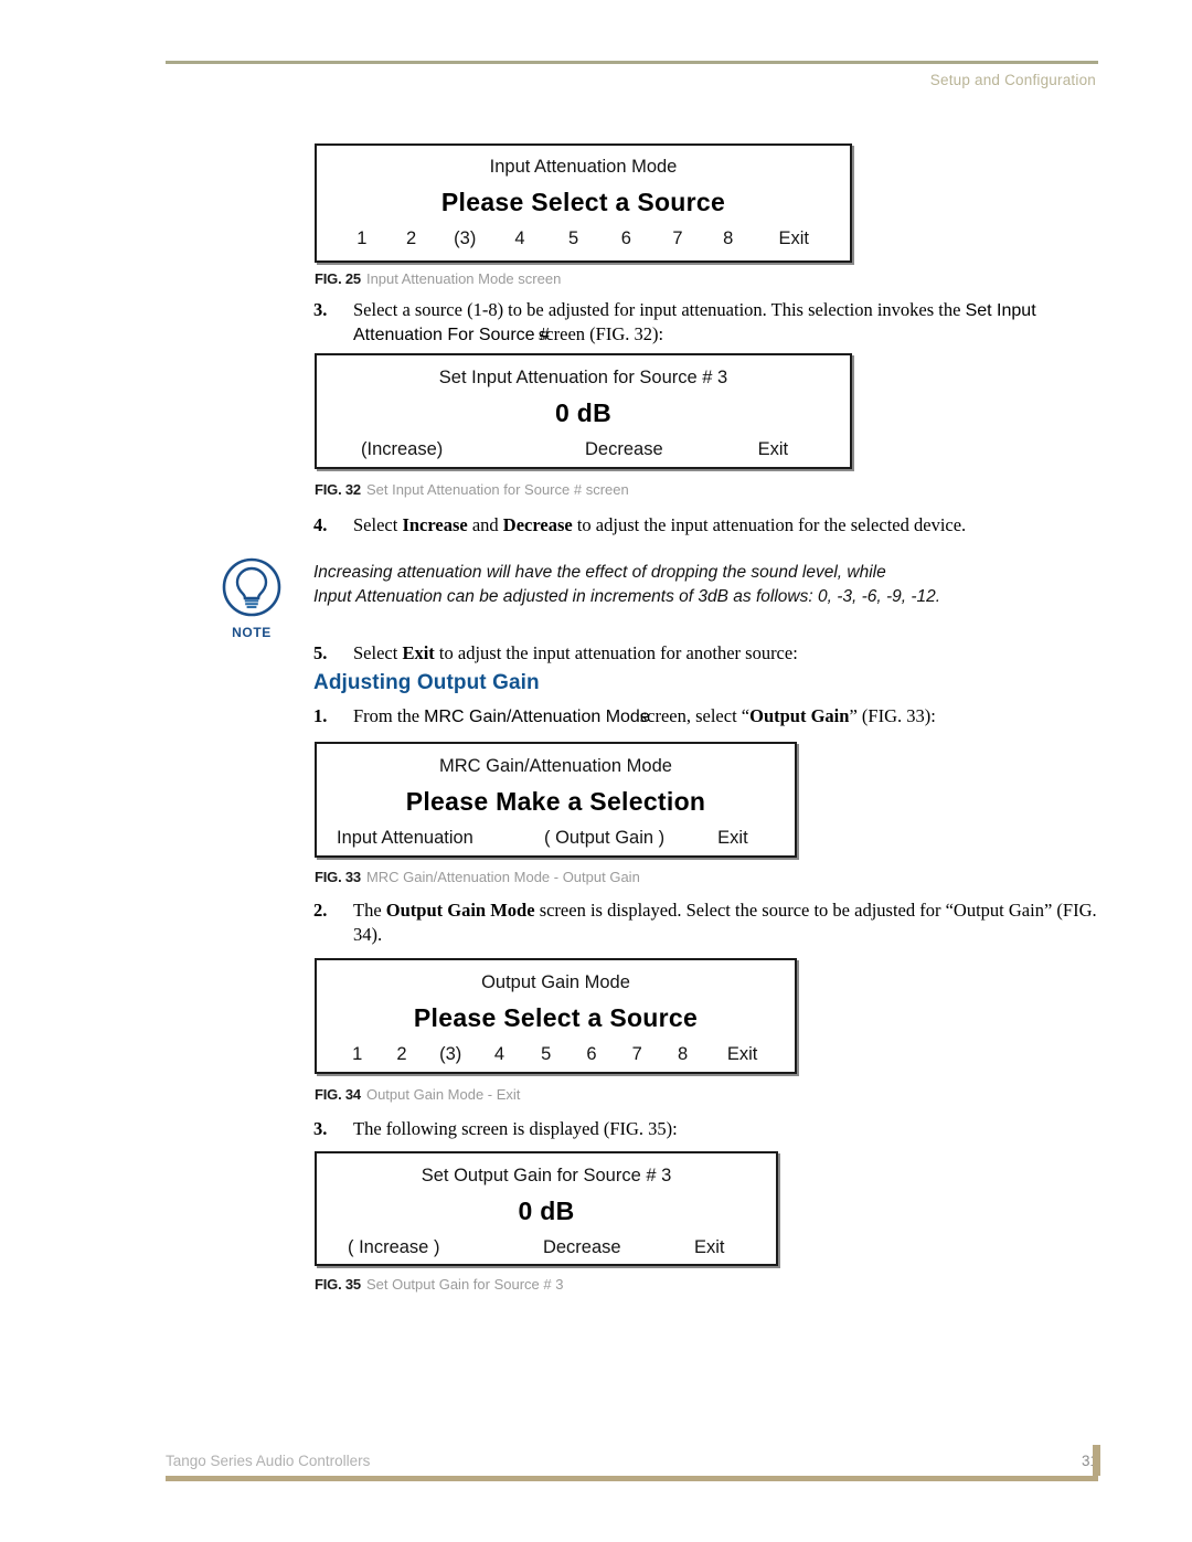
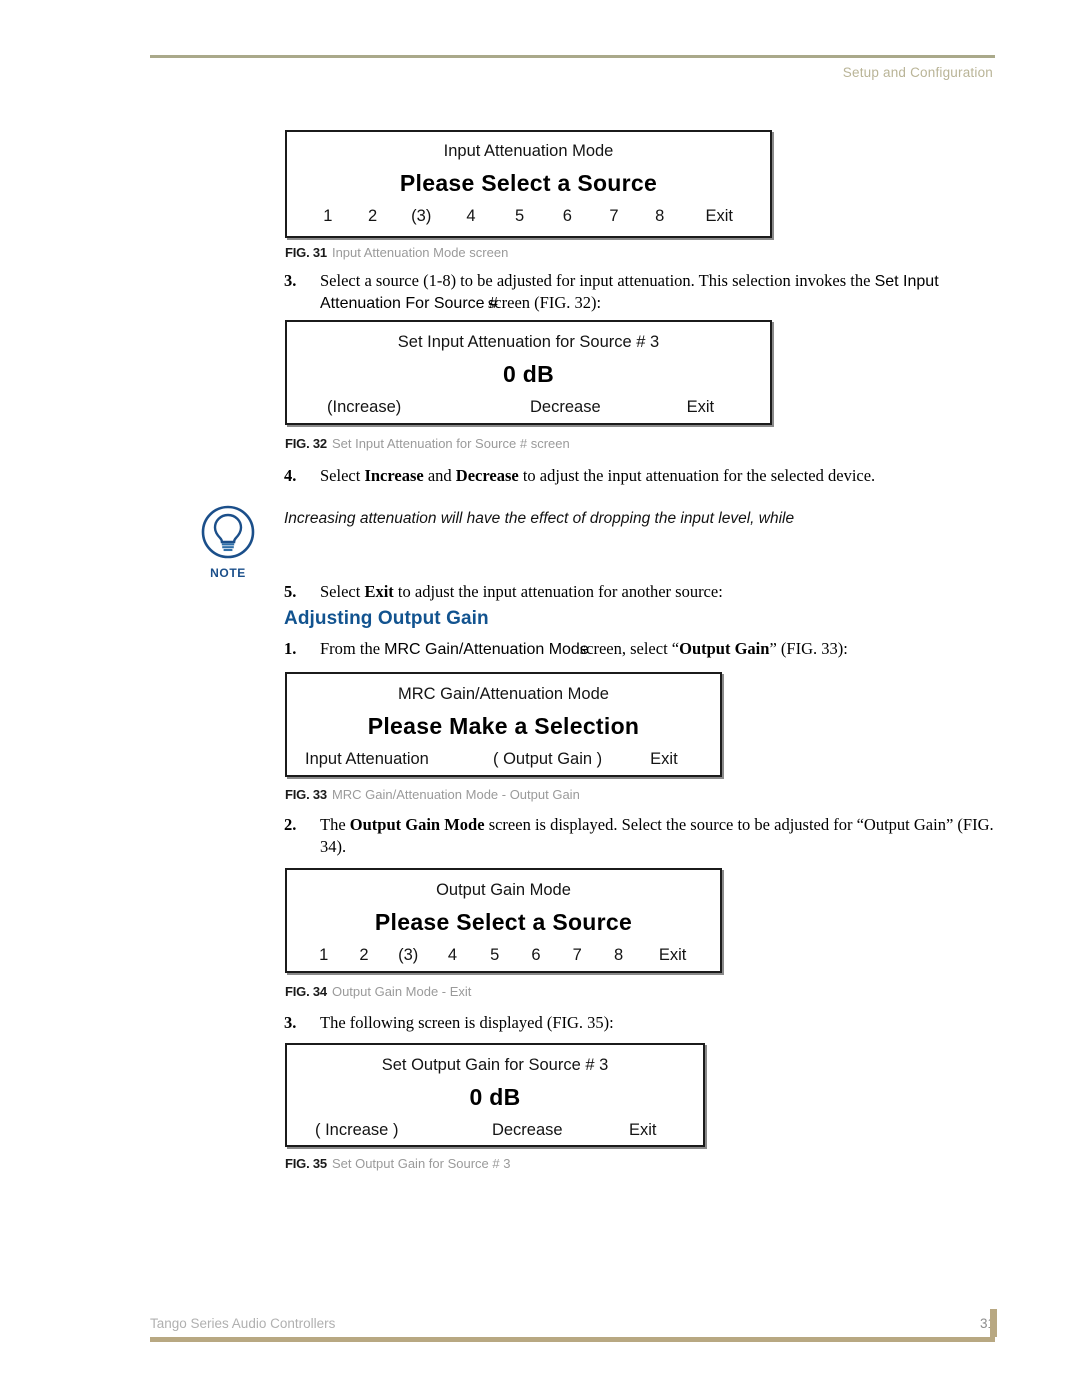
  Setup and Configuration
  Input Attenuation Mode
  Please Select a Source
  1
  2
  (3)
  4
  5
  6
  7
  8
  Exit
- FIG. 25 Input Attenuation Mode screen
+ FIG. 31 Input Attenuation Mode screen
  3.
  Select a source (1-8) to be adjusted for input attenuation. This selection invokes the Set Input Attenuation For Source #screen (FIG. 32):
  Set Input Attenuation for Source # 3
  0 dB
  (Increase)
  Decrease
  Exit
  FIG. 32 Set Input Attenuation for Source # screen
  4.
  Select Increase and Decrease to adjust the input attenuation for the selected device.
  NOTE
- Increasing attenuation will have the effect of dropping the sound level, while
+ Increasing attenuation will have the effect of dropping the input level, while
- Input Attenuation can be adjusted in increments of 3dB as follows: 0, -3, -6, -9, -12.
  5.
  Select Exit to adjust the input attenuation for another source:
  Adjusting Output Gain
  1.
  From the MRC Gain/Attenuation Modescreen, select “Output Gain” (FIG. 33):
  MRC Gain/Attenuation Mode
  Please Make a Selection
  Input Attenuation
  ( Output Gain )
  Exit
  FIG. 33 MRC Gain/Attenuation Mode - Output Gain
  2.
  The Output Gain Mode screen is displayed. Select the source to be adjusted for “Output Gain” (FIG. 34).
  Output Gain Mode
  Please Select a Source
  1
  2
  (3)
  4
  5
  6
  7
  8
  Exit
  FIG. 34 Output Gain Mode - Exit
  3.
  The following screen is displayed (FIG. 35):
  Set Output Gain for Source # 3
  0 dB
  ( Increase )
  Decrease
  Exit
  FIG. 35 Set Output Gain for Source # 3
  Tango Series Audio Controllers
